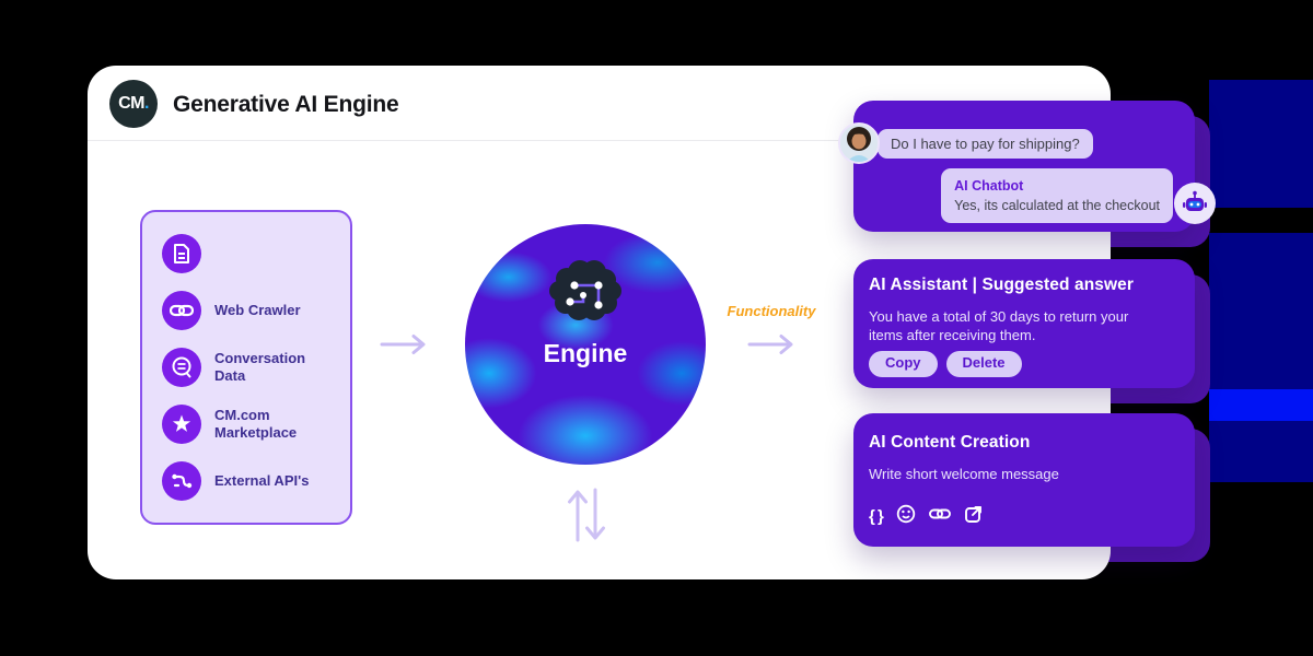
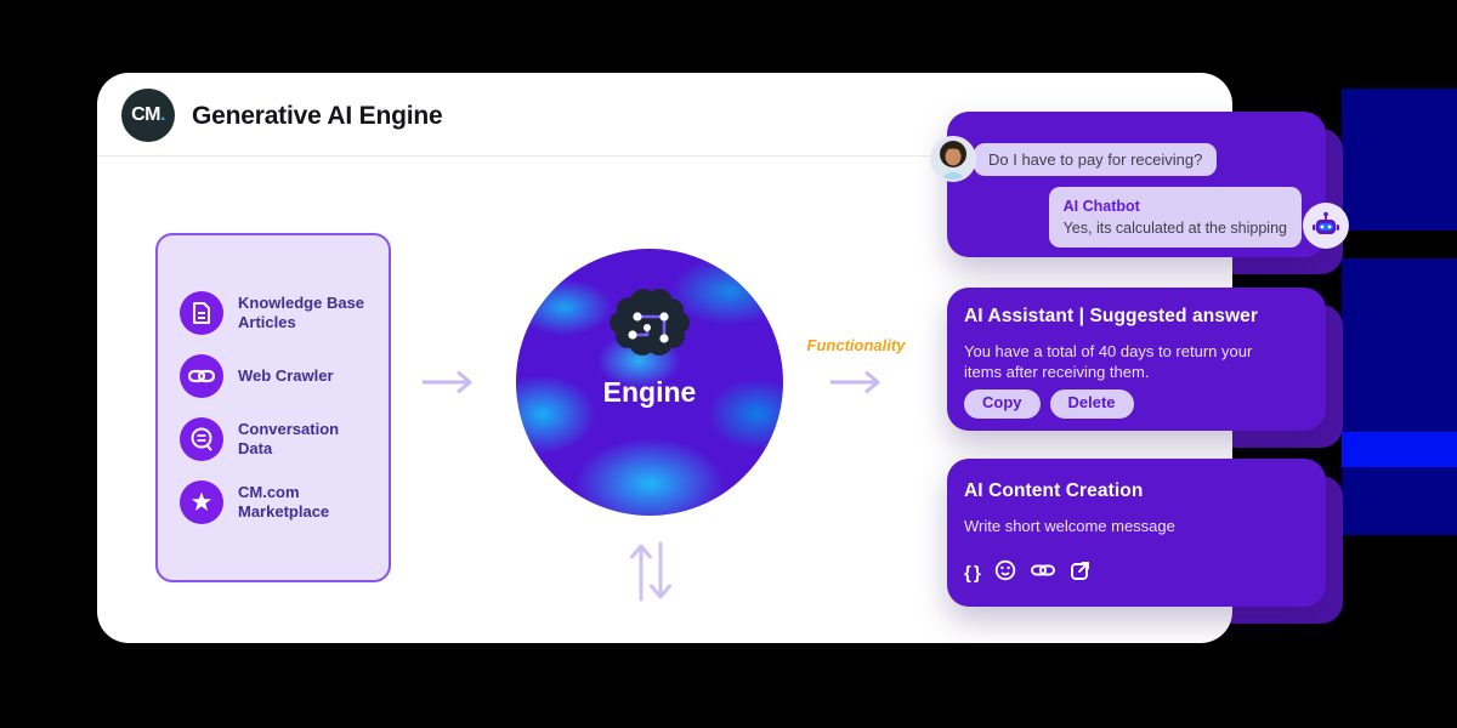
  CM
  .
  Generative AI Engine
+ Knowledge Base Articles
  Web Crawler
  Conversation Data
  CM.com Marketplace
- External API's
  Engine
  Functionality
- Do I have to pay for shipping?
+ Do I have to pay for receiving?
  AI Chatbot
- Yes, its calculated at the checkout
+ Yes, its calculated at the shipping
  AI Assistant | Suggested answer
- You have a total of 30 days to return your items after receiving them.
+ You have a total of 40 days to return your items after receiving them.
  Copy
  Delete
  AI Content Creation
  Write short welcome message
  { }
